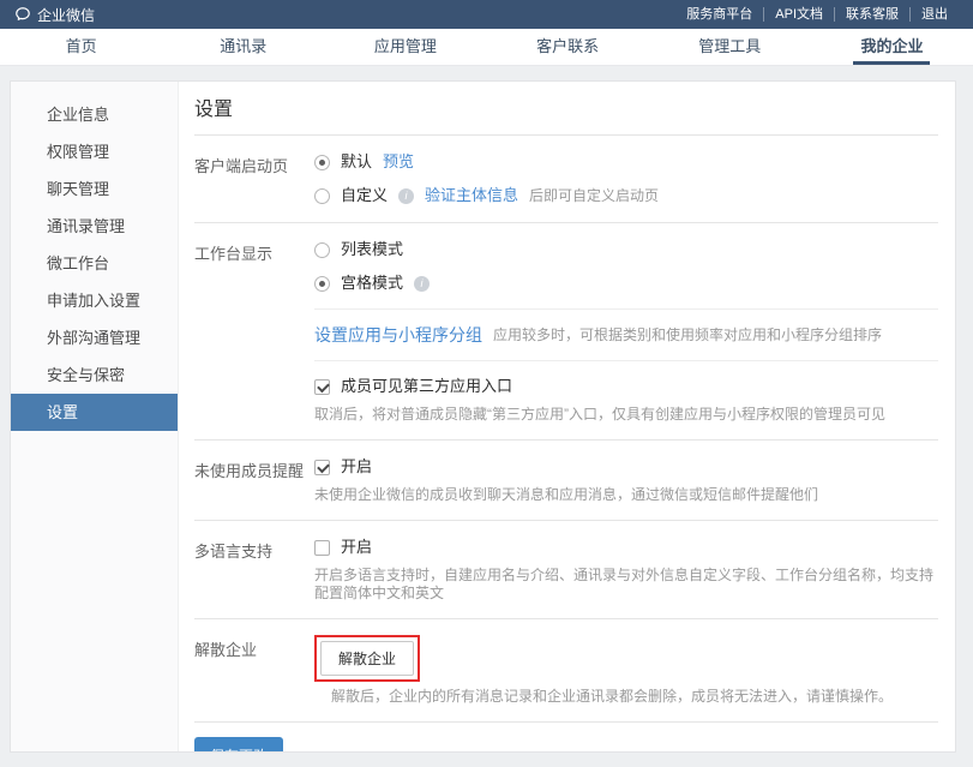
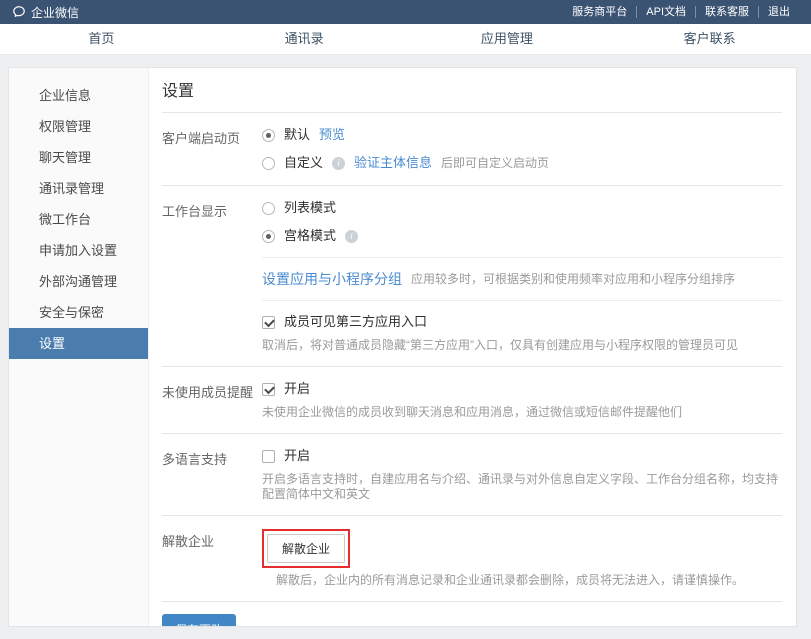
  企业微信
  服务商平台
  API文档
  联系客服
  退出
  首页
  通讯录
  应用管理
  客户联系
- 管理工具
- 我的企业
  企业信息
  权限管理
  聊天管理
  通讯录管理
  微工作台
  申请加入设置
  外部沟通管理
  安全与保密
  设置
  设置
  客户端启动页
  默认
  预览
  自定义
  i
  验证主体信息
  后即可自定义启动页
  工作台显示
  列表模式
  宫格模式
  i
  设置应用与小程序分组
  应用较多时，可根据类别和使用频率对应用和小程序分组排序
  成员可见第三方应用入口
  取消后，将对普通成员隐藏“第三方应用”入口，仅具有创建应用与小程序权限的管理员可见
  未使用成员提醒
  开启
  未使用企业微信的成员收到聊天消息和应用消息，通过微信或短信邮件提醒他们
  多语言支持
  开启
  开启多语言支持时，自建应用名与介绍、通讯录与对外信息自定义字段、工作台分组名称，均支持配置简体中文和英文
  解散企业
  解散企业
  解散后，企业内的所有消息记录和企业通讯录都会删除，成员将无法进入，请谨慎操作。
